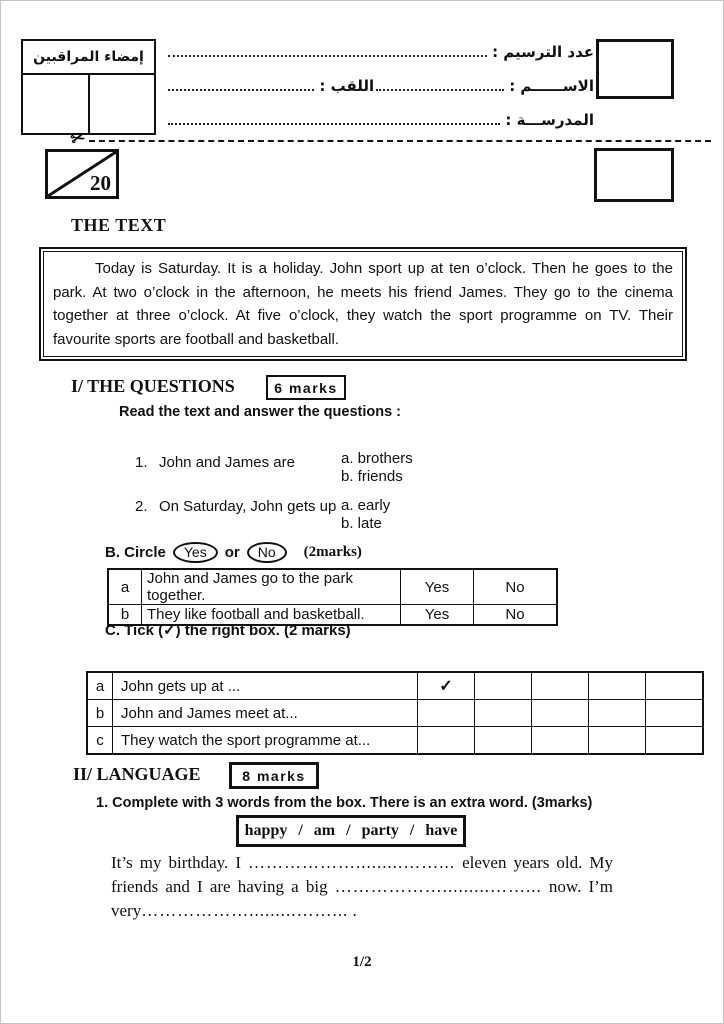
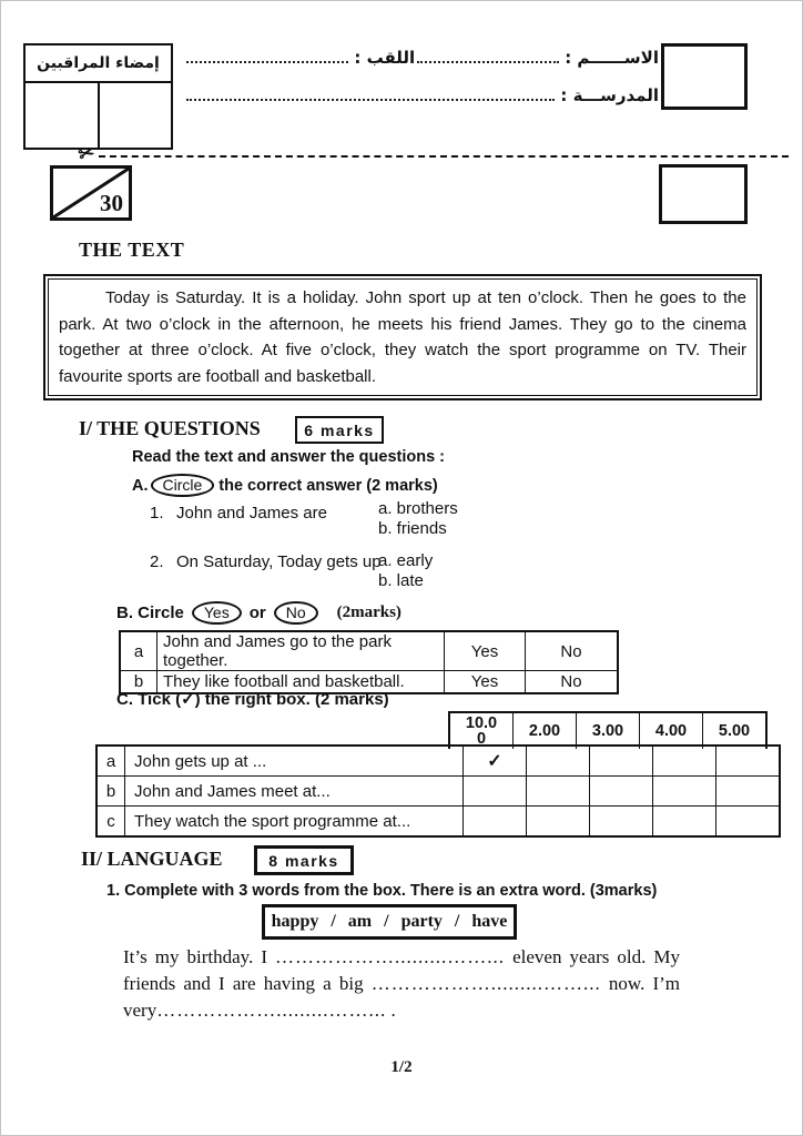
  إمضاء المراقبين
- عدد الترسيم :
  الاســــــم :
  اللقب :
  المدرســـة :
- 20
+ 30
  THE TEXT
  Today is Saturday. It is a holiday. John sport up at ten o’clock. Then he goes to the park. At two o’clock in the afternoon, he meets his friend James. They go to the cinema together at three o’clock. At five o’clock, they watch the sport programme on TV. Their favourite sports are football and basketball.
  I/ THE QUESTIONS
  6 marks
  Read the text and answer the questions :
+ A.
+ Circle
+ the correct answer (2 marks)
  1. John and James are
  a. brothers
  b. friends
- 2. On Saturday, John gets up
+ 2. On Saturday, Today gets up
  a. early
  b. late
  B. Circle
  Yes
  or
  No
  (2marks)
  a	John and James go to the park together.	Yes	No
  b	They like football and basketball.	Yes	No
  C. Tick (✓) the right box. (2 marks)
+ 10.00	2.00	3.00	4.00	5.00
  a	John gets up at ...	✓
  b	John and James meet at...
  c	They watch the sport programme at...
  II/ LANGUAGE
  8 marks
  1. Complete with 3 words from the box. There is an extra word. (3marks)
  happy / am / party / have
  It’s my birthday. I ……………….........……... eleven years old. My friends and I are having a big ……………….........……... now. I’m very……………….........……... .
  1/2
